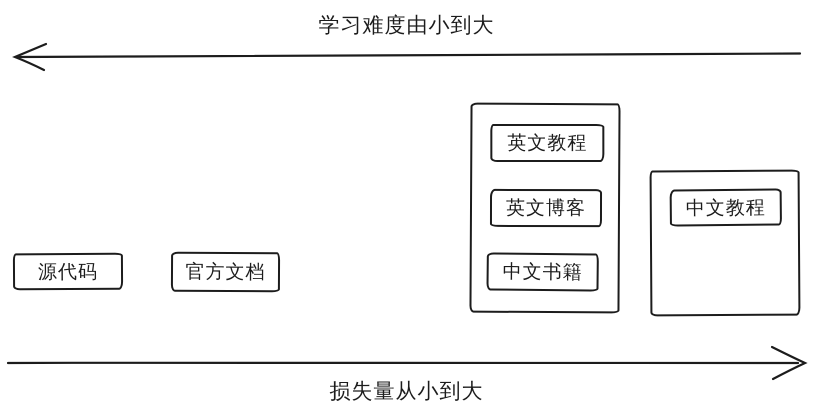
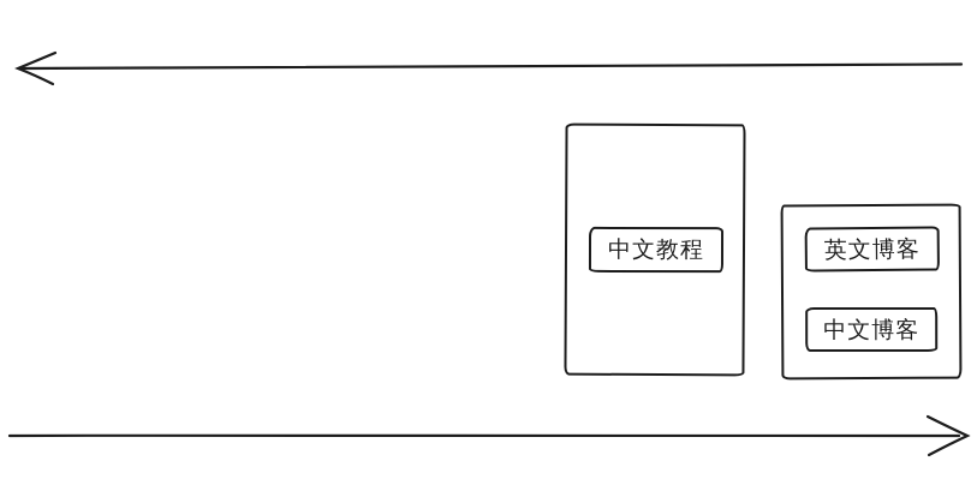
- 学习难度由小到大
- 损失量从小到大
- 源代码
- 官方文档
- 英文教程
- 英文博客
+ 中文教程
- 中文书籍
- 中文教程
+ 英文博客
+ 中文博客
